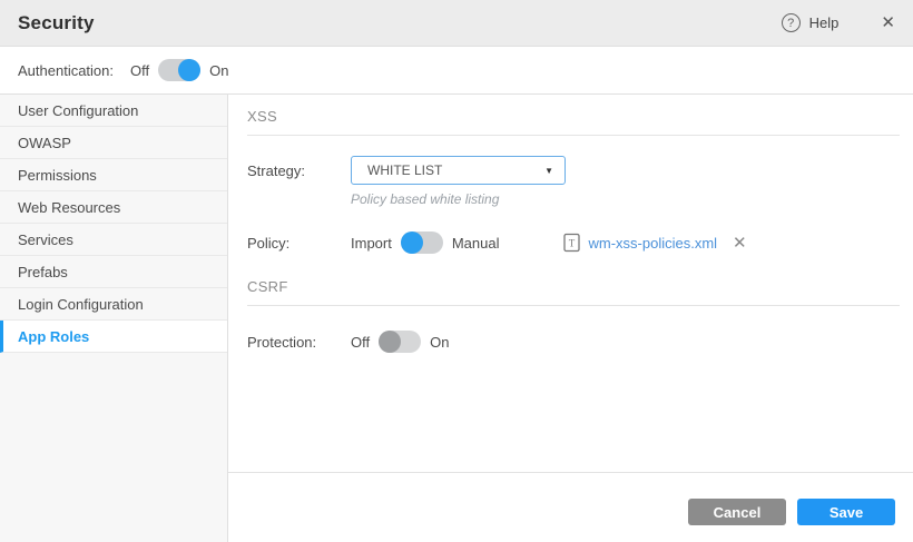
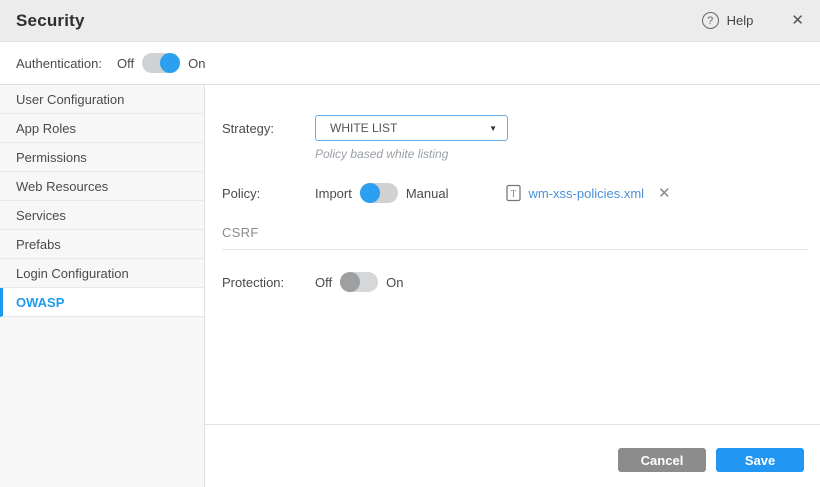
  Security
  ?
  Help
  ✕
  Authentication:
  Off
  On
  User Configuration
- OWASP
+ App Roles
  Permissions
  Web Resources
  Services
  Prefabs
  Login Configuration
- App Roles
+ OWASP
- XSS
  Strategy:
  WHITE LIST
  ▼
  Policy based white listing
  Policy:
  Import
  Manual
  T
  wm-xss-policies.xml
  ✕
  CSRF
  Protection:
  Off
  On
  Cancel
  Save
